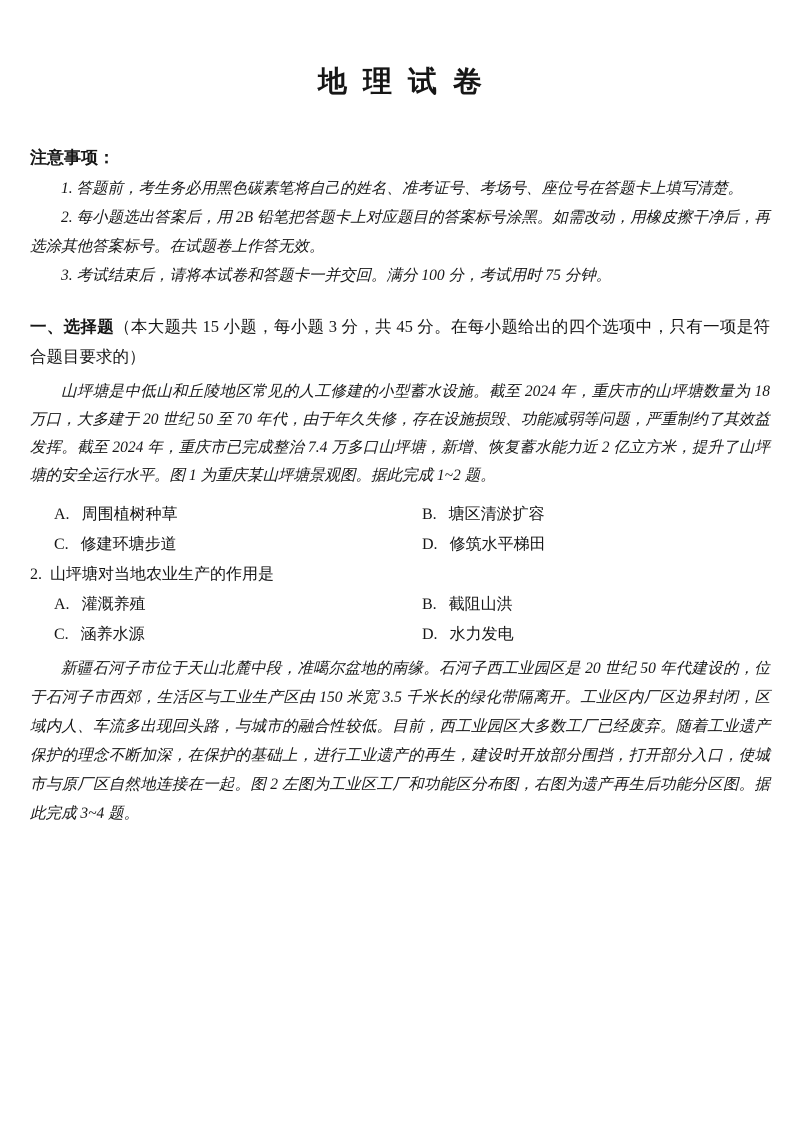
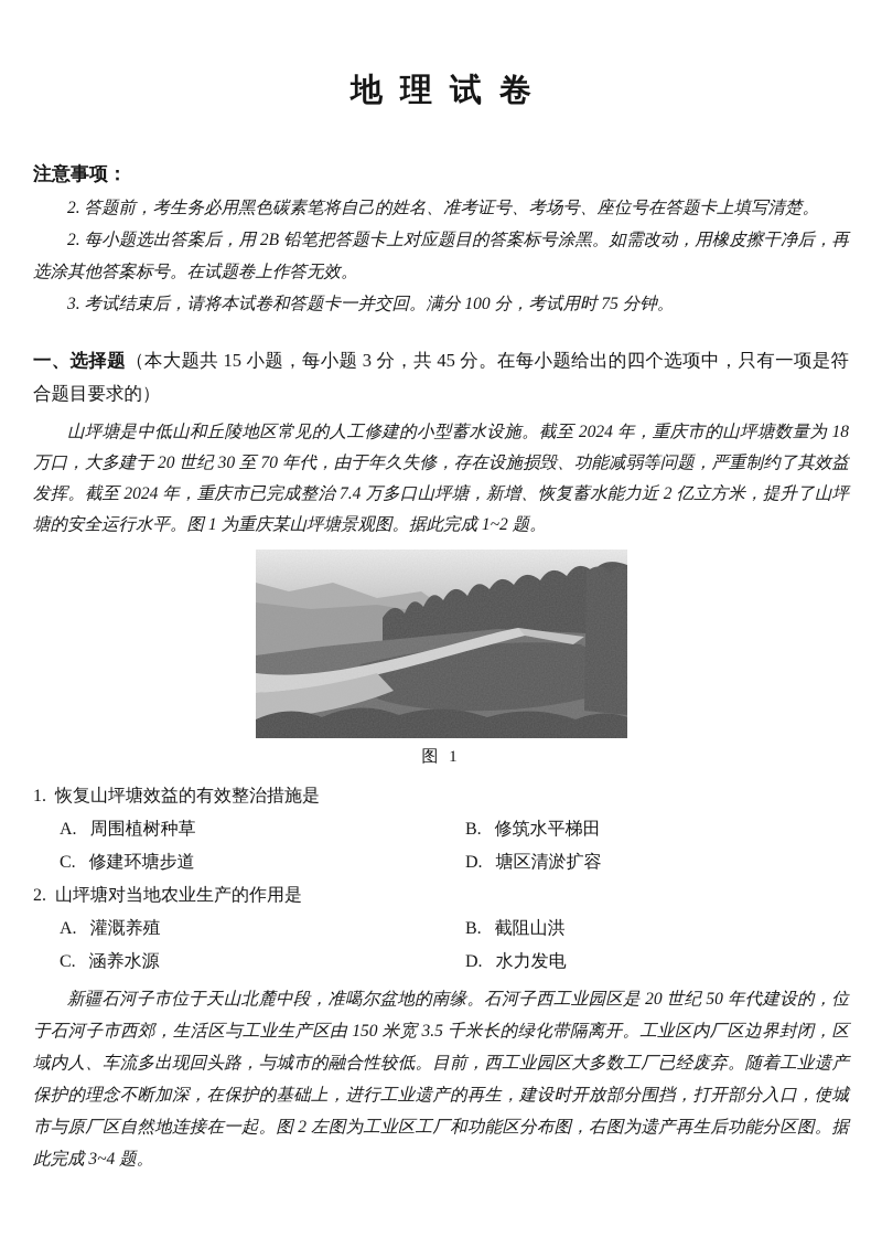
  地理试卷
  注意事项：
- 1. 答题前，考生务必用黑色碳素笔将自己的姓名、准考证号、考场号、座位号在答题卡上填写清楚。
+ 2. 答题前，考生务必用黑色碳素笔将自己的姓名、准考证号、考场号、座位号在答题卡上填写清楚。
  2. 每小题选出答案后，用 2B 铅笔把答题卡上对应题目的答案标号涂黑。如需改动，用橡皮擦干净后，再选涂其他答案标号。在试题卷上作答无效。
  3. 考试结束后，请将本试卷和答题卡一并交回。满分 100 分，考试用时 75 分钟。
  一、选择题（本大题共 15 小题，每小题 3 分，共 45 分。在每小题给出的四个选项中，只有一项是符合题目要求的）
- 山坪塘是中低山和丘陵地区常见的人工修建的小型蓄水设施。截至 2024 年，重庆市的山坪塘数量为 18 万口，大多建于 20 世纪 50 至 70 年代，由于年久失修，存在设施损毁、功能减弱等问题，严重制约了其效益发挥。截至 2024 年，重庆市已完成整治 7.4 万多口山坪塘，新增、恢复蓄水能力近 2 亿立方米，提升了山坪塘的安全运行水平。图 1 为重庆某山坪塘景观图。据此完成 1~2 题。
+ 山坪塘是中低山和丘陵地区常见的人工修建的小型蓄水设施。截至 2024 年，重庆市的山坪塘数量为 18 万口，大多建于 20 世纪 30 至 70 年代，由于年久失修，存在设施损毁、功能减弱等问题，严重制约了其效益发挥。截至 2024 年，重庆市已完成整治 7.4 万多口山坪塘，新增、恢复蓄水能力近 2 亿立方米，提升了山坪塘的安全运行水平。图 1 为重庆某山坪塘景观图。据此完成 1~2 题。
+ 图 1
+ 1. 恢复山坪塘效益的有效整治措施是
  A.
  周围植树种草
  B.
- 塘区清淤扩容
+ 修筑水平梯田
  C.
  修建环塘步道
  D.
- 修筑水平梯田
+ 塘区清淤扩容
  2. 山坪塘对当地农业生产的作用是
  A.
  灌溉养殖
  B.
  截阻山洪
  C.
  涵养水源
  D.
  水力发电
  新疆石河子市位于天山北麓中段，准噶尔盆地的南缘。石河子西工业园区是 20 世纪 50 年代建设的，位于石河子市西郊，生活区与工业生产区由 150 米宽 3.5 千米长的绿化带隔离开。工业区内厂区边界封闭，区域内人、车流多出现回头路，与城市的融合性较低。目前，西工业园区大多数工厂已经废弃。随着工业遗产保护的理念不断加深，在保护的基础上，进行工业遗产的再生，建设时开放部分围挡，打开部分入口，使城市与原厂区自然地连接在一起。图 2 左图为工业区工厂和功能区分布图，右图为遗产再生后功能分区图。据此完成 3~4 题。
